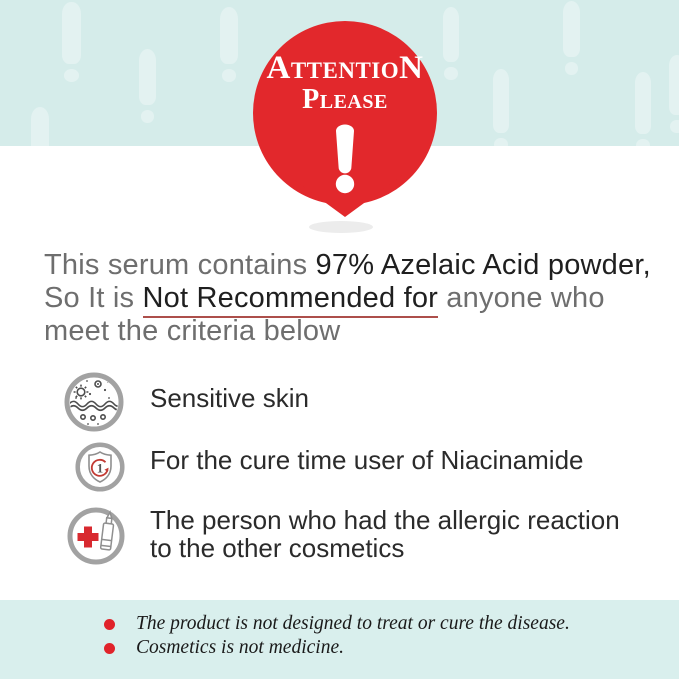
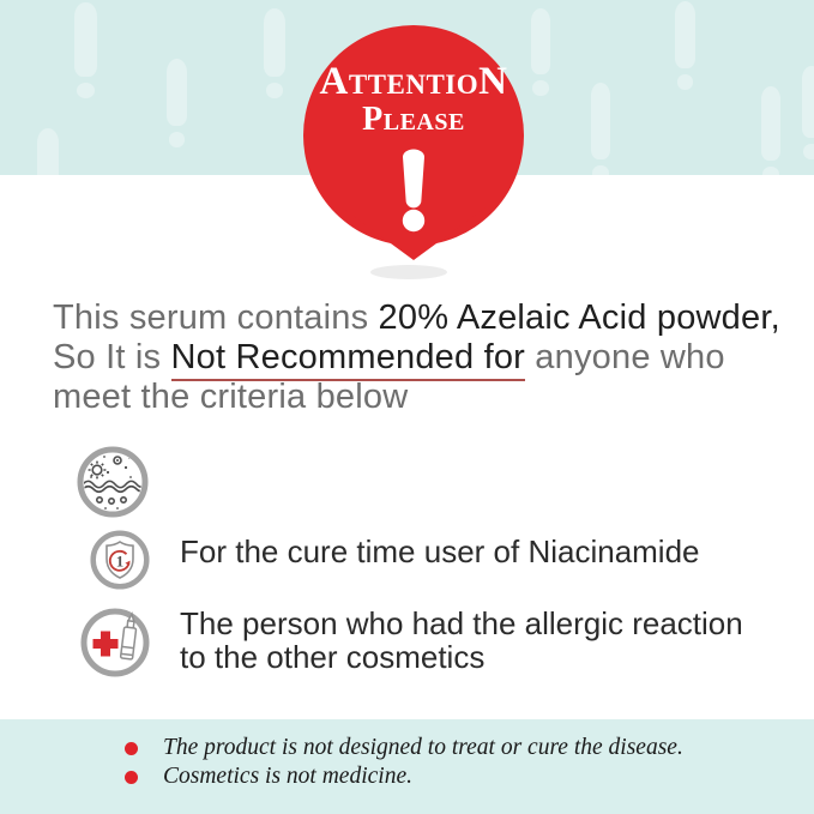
  AttentioN
  Please
- This serum contains 97% Azelaic Acid powder,
+ This serum contains 20% Azelaic Acid powder,
  So It is Not Recommended for anyone who
  meet the criteria below
- Sensitive skin
  1
  For the cure time user of Niacinamide
  The person who had the allergic reaction
  to the other cosmetics
  The product is not designed to treat or cure the disease.
  Cosmetics is not medicine.
